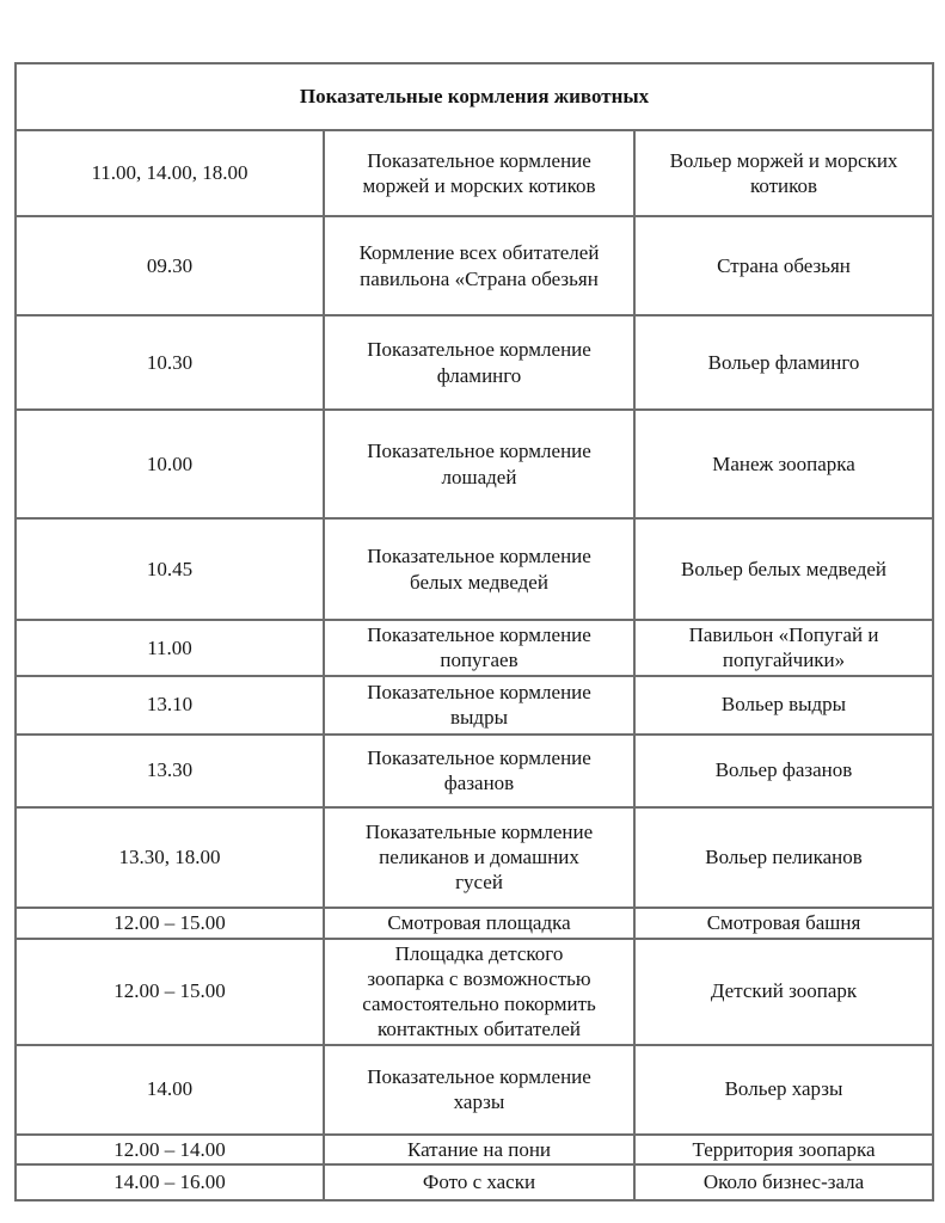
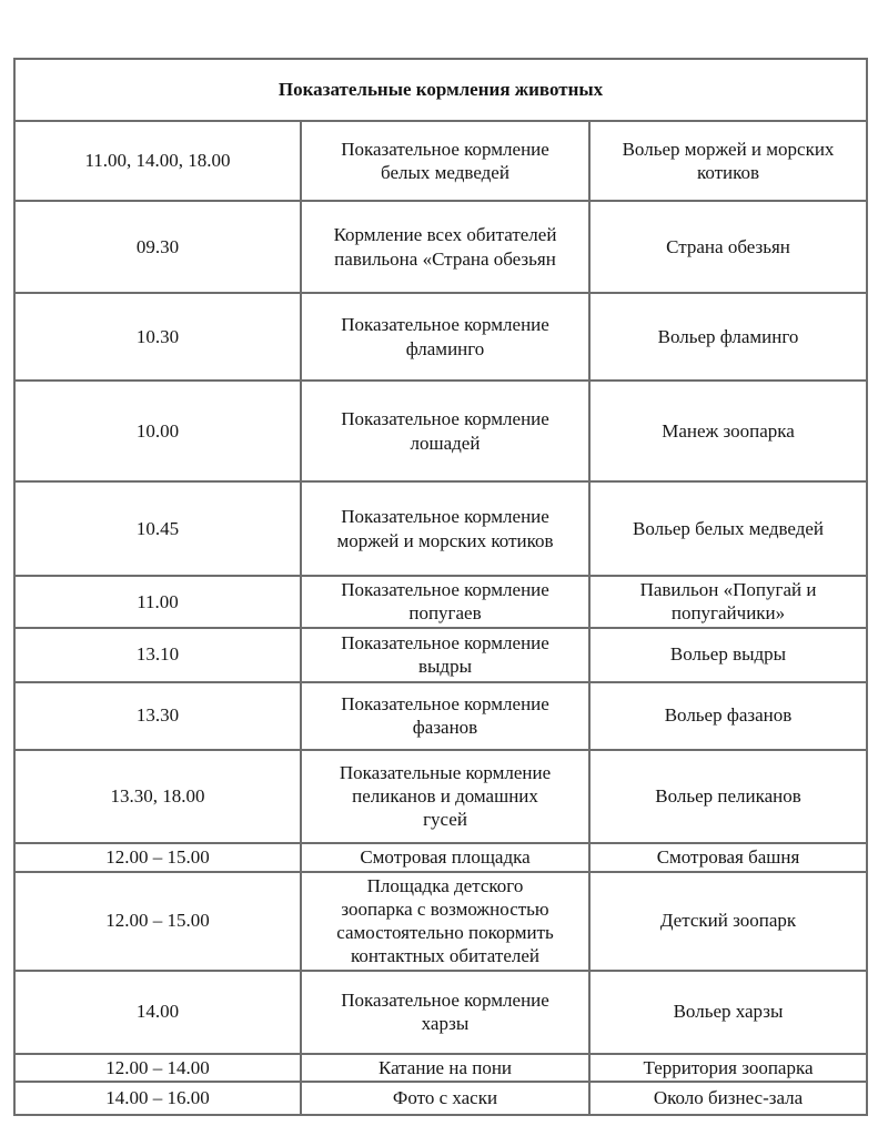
  Показательные кормления животных
- 11.00, 14.00, 18.00	Показательное кормление моржей и морских котиков	Вольер моржей и морских котиков
+ 11.00, 14.00, 18.00	Показательное кормление белых медведей	Вольер моржей и морских котиков
  09.30	Кормление всех обитателей павильона «Страна обезьян	Страна обезьян
  10.30	Показательное кормление фламинго	Вольер фламинго
  10.00	Показательное кормление лошадей	Манеж зоопарка
- 10.45	Показательное кормление белых медведей	Вольер белых медведей
+ 10.45	Показательное кормление моржей и морских котиков	Вольер белых медведей
  11.00	Показательное кормление попугаев	Павильон «Попугай и попугайчики»
  13.10	Показательное кормление выдры	Вольер выдры
  13.30	Показательное кормление фазанов	Вольер фазанов
  13.30, 18.00	Показательные кормление пеликанов и домашних гусей	Вольер пеликанов
  12.00 – 15.00	Смотровая площадка	Смотровая башня
  12.00 – 15.00	Площадка детского зоопарка с возможностью самостоятельно покормить контактных обитателей	Детский зоопарк
  14.00	Показательное кормление харзы	Вольер харзы
  12.00 – 14.00	Катание на пони	Территория зоопарка
  14.00 – 16.00	Фото с хаски	Около бизнес-зала
